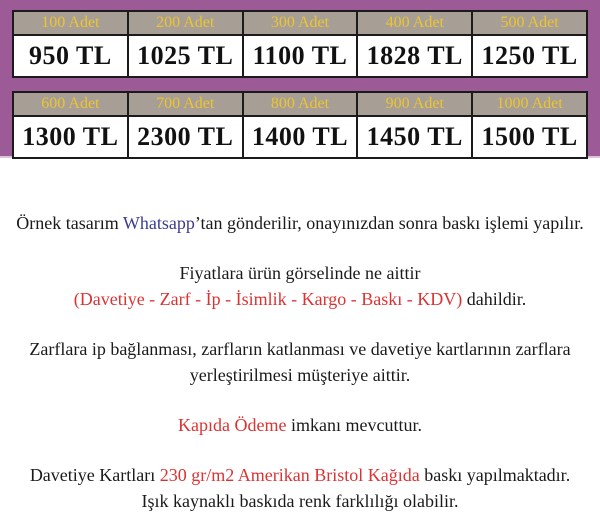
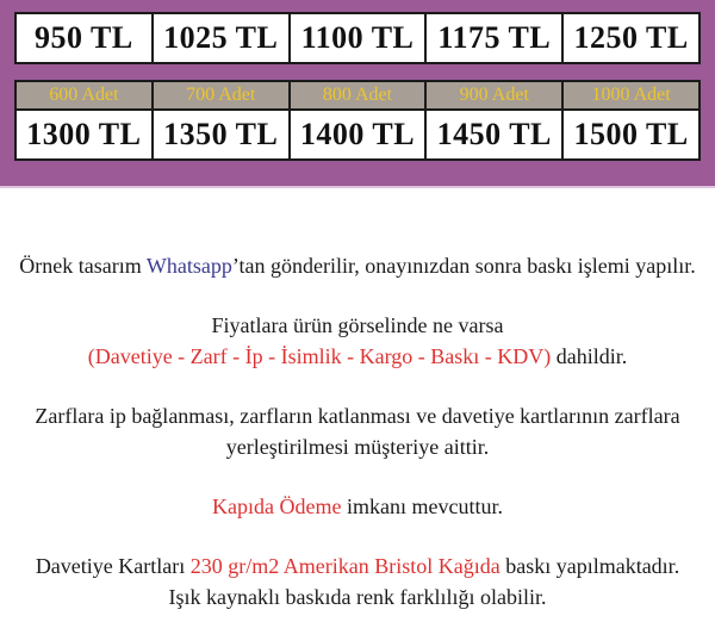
- 100 Adet	200 Adet	300 Adet	400 Adet	500 Adet
- 950 TL	1025 TL	1100 TL	1828 TL	1250 TL
+ 950 TL	1025 TL	1100 TL	1175 TL	1250 TL
  600 Adet	700 Adet	800 Adet	900 Adet	1000 Adet
- 1300 TL	2300 TL	1400 TL	1450 TL	1500 TL
+ 1300 TL	1350 TL	1400 TL	1450 TL	1500 TL
  Örnek tasarım Whatsapp’tan gönderilir, onayınızdan sonra baskı işlemi yapılır.
- Fiyatlara ürün görselinde ne aittir
+ Fiyatlara ürün görselinde ne varsa
  (Davetiye - Zarf - İp - İsimlik - Kargo - Baskı - KDV) dahildir.
  Zarflara ip bağlanması, zarfların katlanması ve davetiye kartlarının zarflara
  yerleştirilmesi müşteriye aittir.
  Kapıda Ödeme imkanı mevcuttur.
  Davetiye Kartları 230 gr/m2 Amerikan Bristol Kağıda baskı yapılmaktadır.
  Işık kaynaklı baskıda renk farklılığı olabilir.
